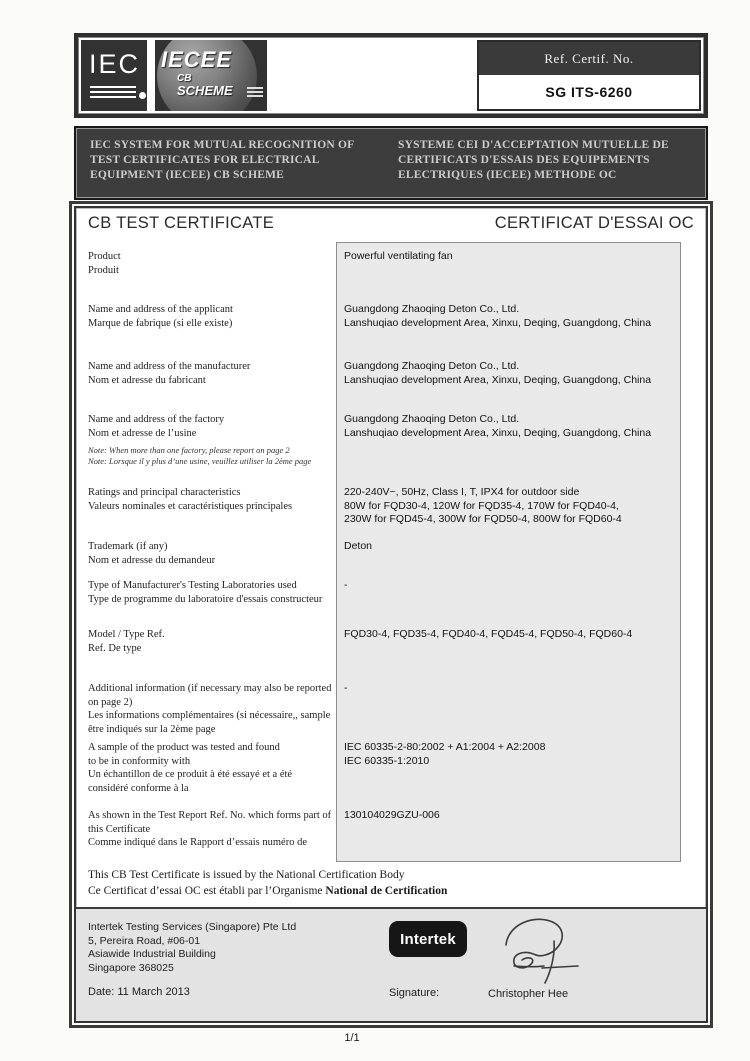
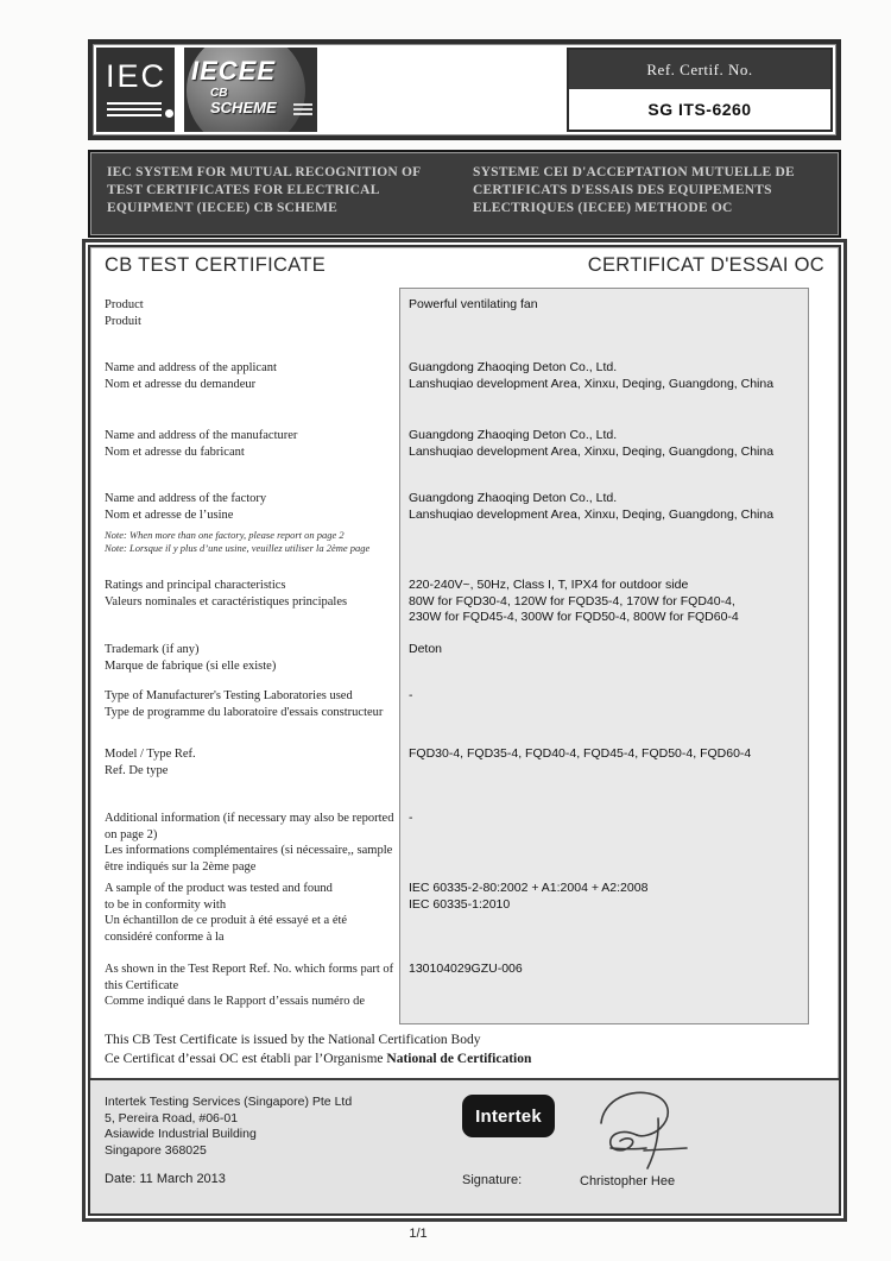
  IEC
  IECEE
  CB
  SCHEME
  Ref. Certif. No.
  SG ITS-6260
  IEC SYSTEM FOR MUTUAL RECOGNITION OF TEST CERTIFICATES FOR ELECTRICAL EQUIPMENT (IECEE) CB SCHEME
  SYSTEME CEI D'ACCEPTATION MUTUELLE DE CERTIFICATS D'ESSAIS DES EQUIPEMENTS ELECTRIQUES (IECEE) METHODE OC
  CB TEST CERTIFICATE
  CERTIFICAT D'ESSAI OC
  Product
  Produit
  Powerful ventilating fan
  Name and address of the applicant
- Marque de fabrique (si elle existe)
+ Nom et adresse du demandeur
  Guangdong Zhaoqing Deton Co., Ltd.
  Lanshuqiao development Area, Xinxu, Deqing, Guangdong, China
  Name and address of the manufacturer
  Nom et adresse du fabricant
  Guangdong Zhaoqing Deton Co., Ltd.
  Lanshuqiao development Area, Xinxu, Deqing, Guangdong, China
  Name and address of the factory
  Nom et adresse de l’usine
  Note: When more than one factory, please report on page 2
  Note: Lorsque il y plus d’une usine, veuillez utiliser la 2ème page
  Guangdong Zhaoqing Deton Co., Ltd.
  Lanshuqiao development Area, Xinxu, Deqing, Guangdong, China
  Ratings and principal characteristics
  Valeurs nominales et caractéristiques principales
  220-240V~, 50Hz, Class I, T, IPX4 for outdoor side
  80W for FQD30-4, 120W for FQD35-4, 170W for FQD40-4,
  230W for FQD45-4, 300W for FQD50-4, 800W for FQD60-4
  Trademark (if any)
- Nom et adresse du demandeur
+ Marque de fabrique (si elle existe)
  Deton
  Type of Manufacturer's Testing Laboratories used
  Type de programme du laboratoire d'essais constructeur
  -
  Model / Type Ref.
  Ref. De type
  FQD30-4, FQD35-4, FQD40-4, FQD45-4, FQD50-4, FQD60-4
  Additional information (if necessary may also be reported
  on page 2)
  Les informations complémentaires (si nécessaire,, sample
  être indiqués sur la 2ème page
  -
  A sample of the product was tested and found
  to be in conformity with
  Un échantillon de ce produit à été essayé et a été
  considéré conforme à la
  IEC 60335-2-80:2002 + A1:2004 + A2:2008
  IEC 60335-1:2010
  As shown in the Test Report Ref. No. which forms part of
  this Certificate
  Comme indiqué dans le Rapport d’essais numéro de
  130104029GZU-006
  This CB Test Certificate is issued by the National Certification Body
  Ce Certificat d’essai OC est établi par l’Organisme National de Certification
  Intertek Testing Services (Singapore) Pte Ltd
  5, Pereira Road, #06-01
  Asiawide Industrial Building
  Singapore 368025
  Date: 11 March 2013
  Intertek
  Signature:
  Christopher Hee
  1/1
